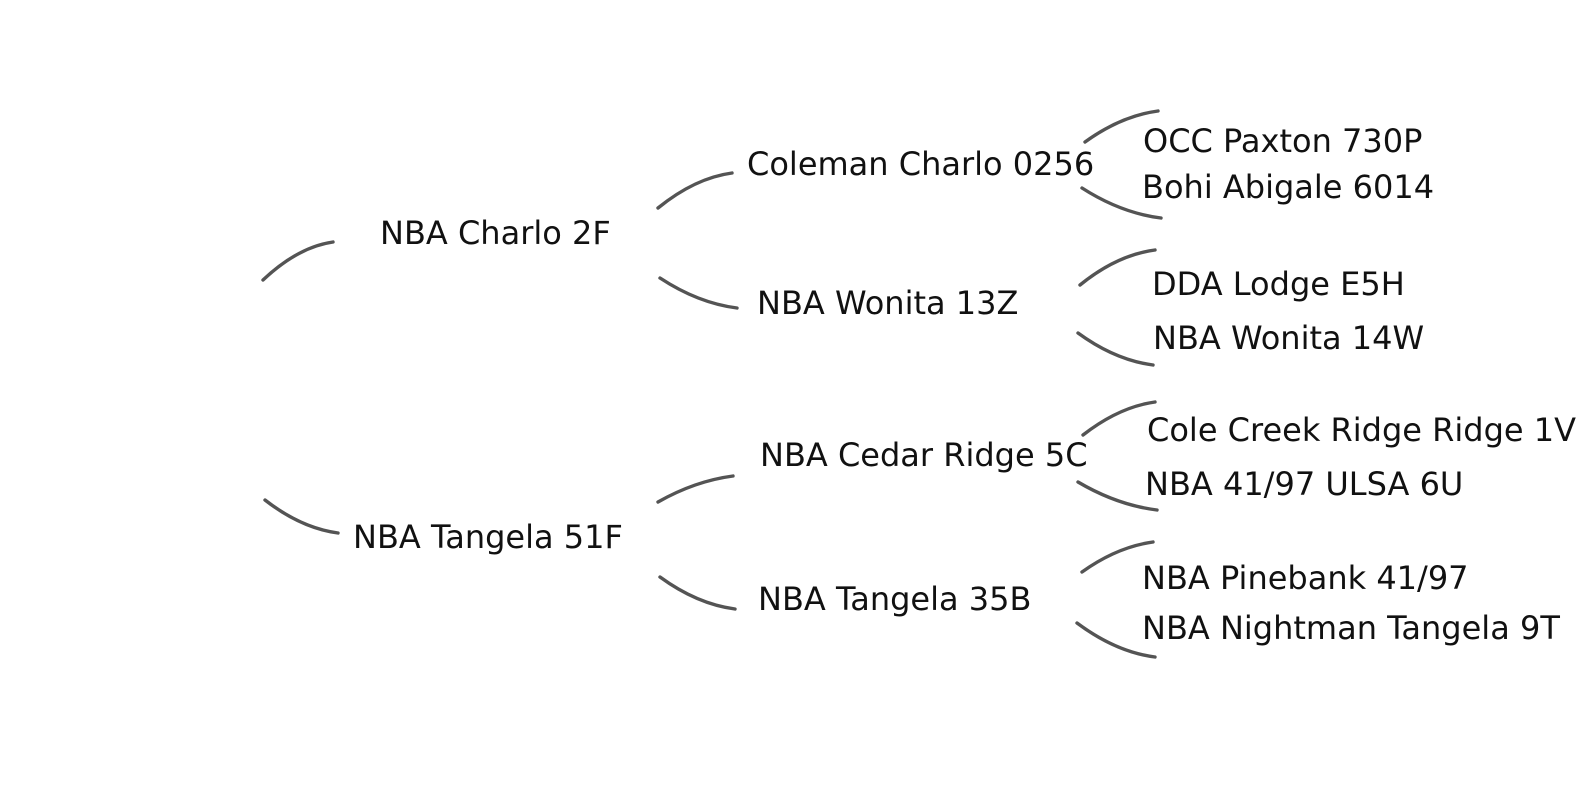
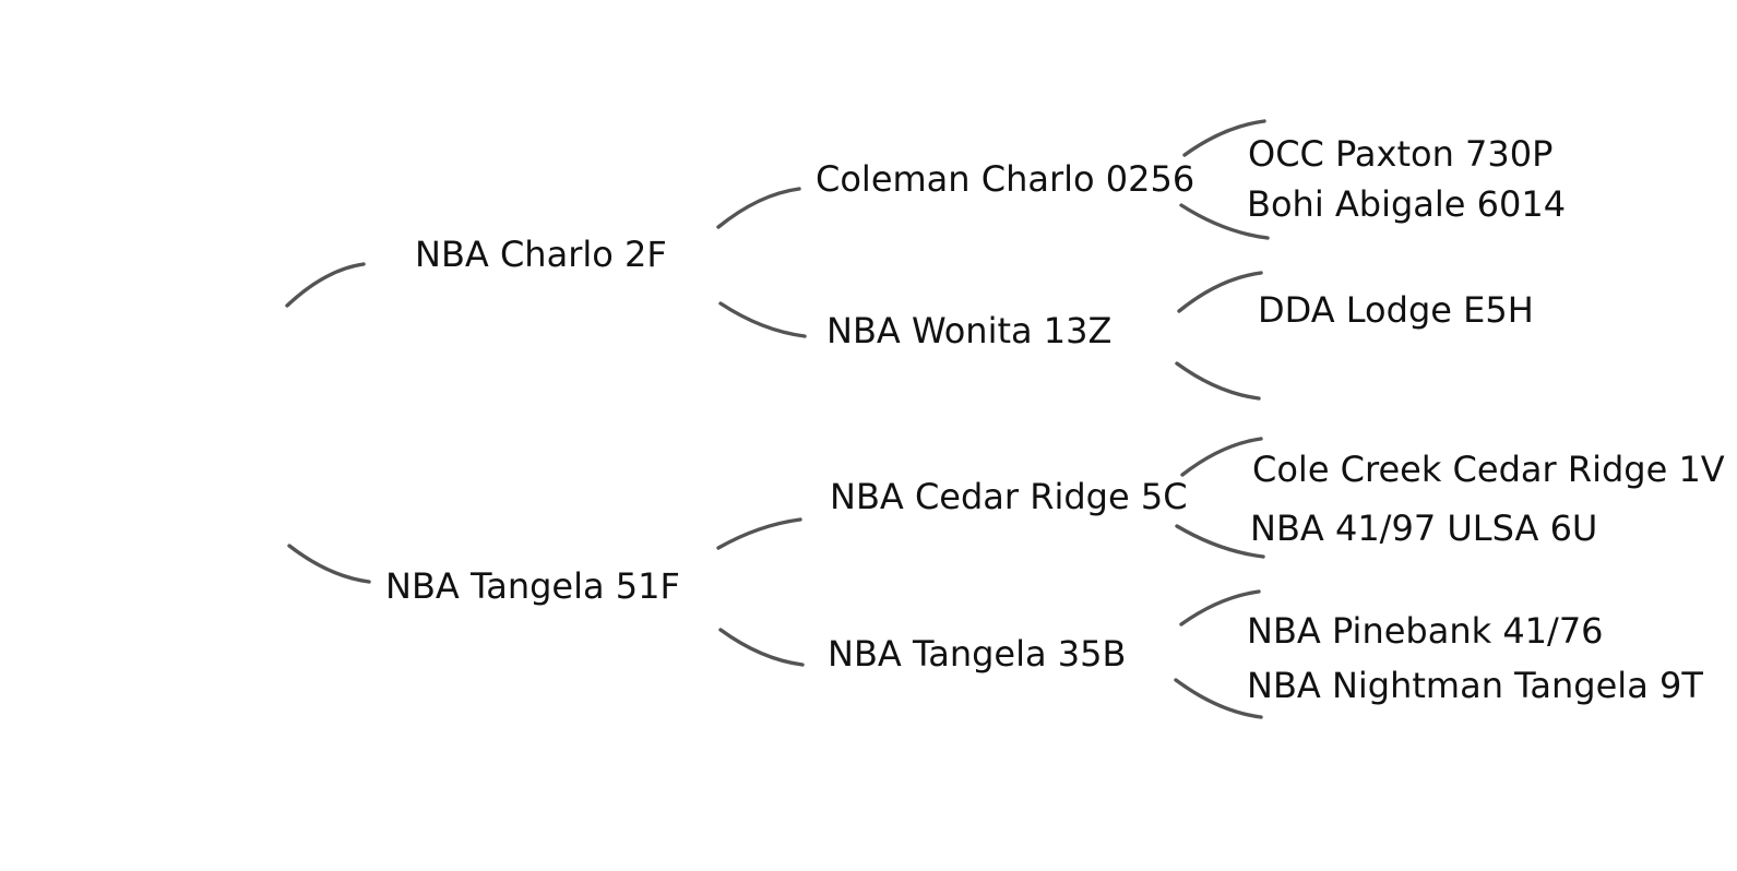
  NBA Charlo 2F
  NBA Tangela 51F
  Coleman Charlo 0256
  NBA Wonita 13Z
  NBA Cedar Ridge 5C
  NBA Tangela 35B
  OCC Paxton 730P
  Bohi Abigale 6014
  DDA Lodge E5H
- NBA Wonita 14W
- Cole Creek Ridge Ridge 1V
+ Cole Creek Cedar Ridge 1V
  NBA 41/97 ULSA 6U
- NBA Pinebank 41/97
+ NBA Pinebank 41/76
  NBA Nightman Tangela 9T
